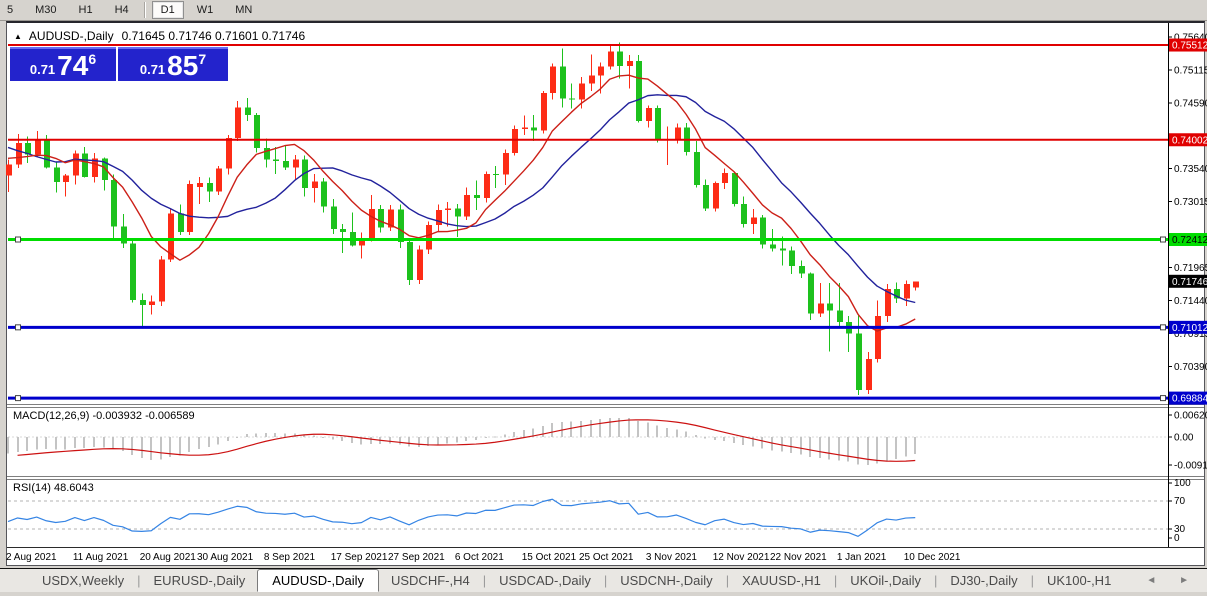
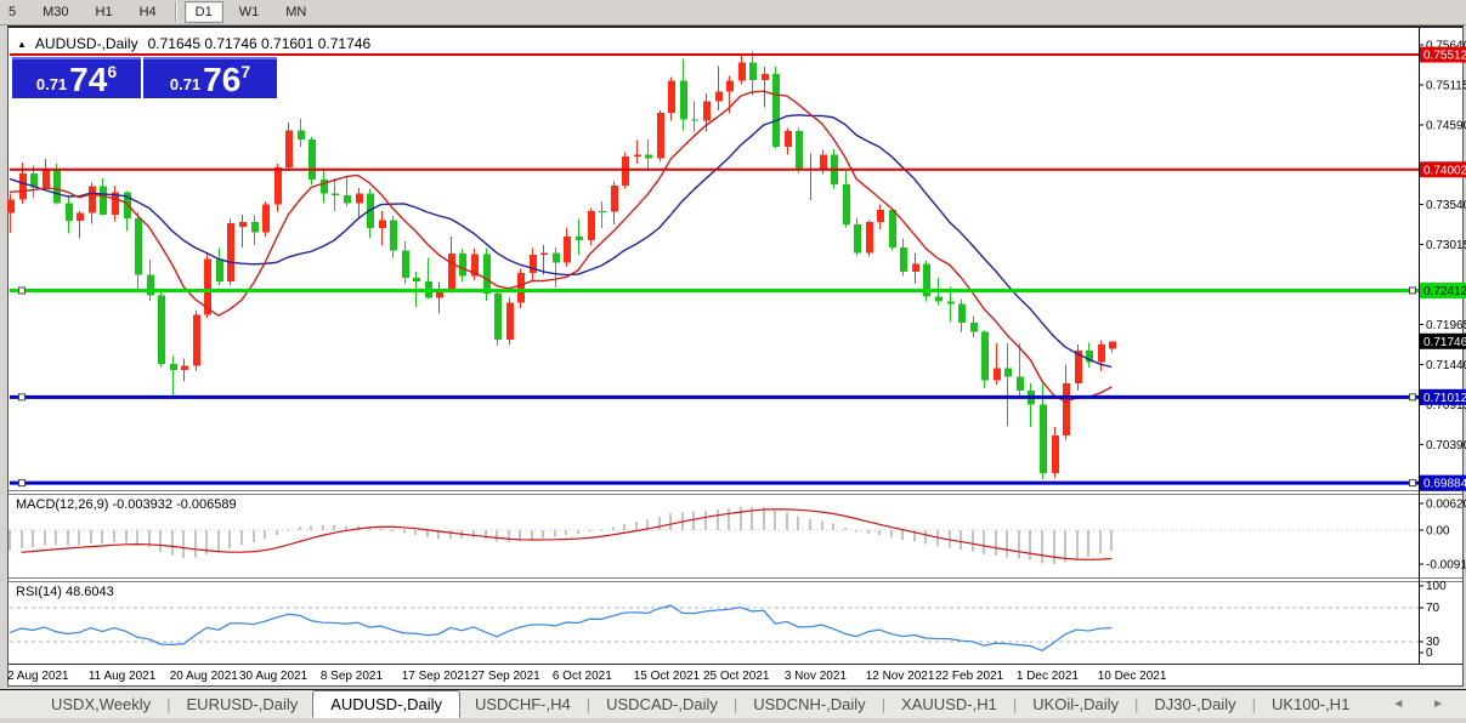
  5
  M30
  H1
  H4
  D1
  W1
  MN
  0.7564
  0.7511
  0.7459
  0.7354
  0.7301
  0.7196
  0.7144
  0.7091
  0.7039
  0.75512
  0.74002
  0.72412
  0.71746
  0.71012
  0.69884
  0.0062
  0.00
  -0.0091
  100
  70
  30
  0
  2 Aug 2021
  11 Aug 2021
  20 Aug 2021
  30 Aug 2021
  8 Sep 2021
  17 Sep 2021
  27 Sep 2021
  6 Oct 2021
  15 Oct 2021
  25 Oct 2021
  3 Nov 2021
  12 Nov 2021
- 22 Nov 2021
+ 22 Feb 2021
- 1 Jan 2021
+ 1 Dec 2021
  10 Dec 2021
  ▲
  AUDUSD-,Daily
  0.71645 0.71746 0.71601 0.71746
  MACD(12,26,9) -0.003932 -0.006589
  RSI(14) 48.6043
  0.71
  74
  6
  0.71
- 85
+ 76
  7
  USDX,Weekly
  |
  EURUSD-,Daily
  AUDUSD-,Daily
  USDCHF-,H4
  |
  USDCAD-,Daily
  |
  USDCNH-,Daily
  |
  XAUUSD-,H1
  |
  UKOil-,Daily
  |
  DJ30-,Daily
  |
  UK100-,H1
  ◄ ►
